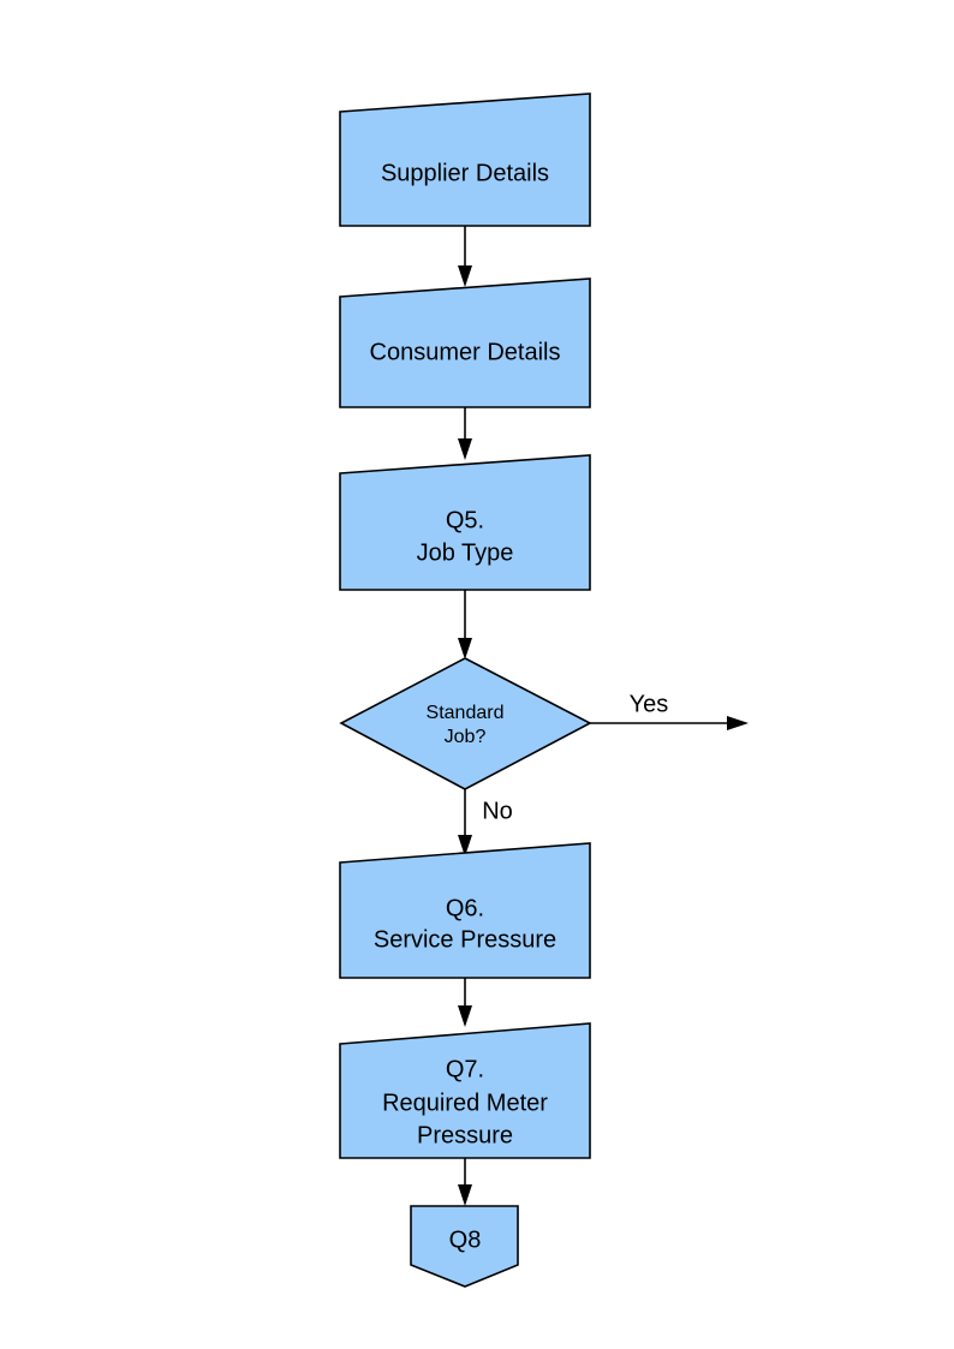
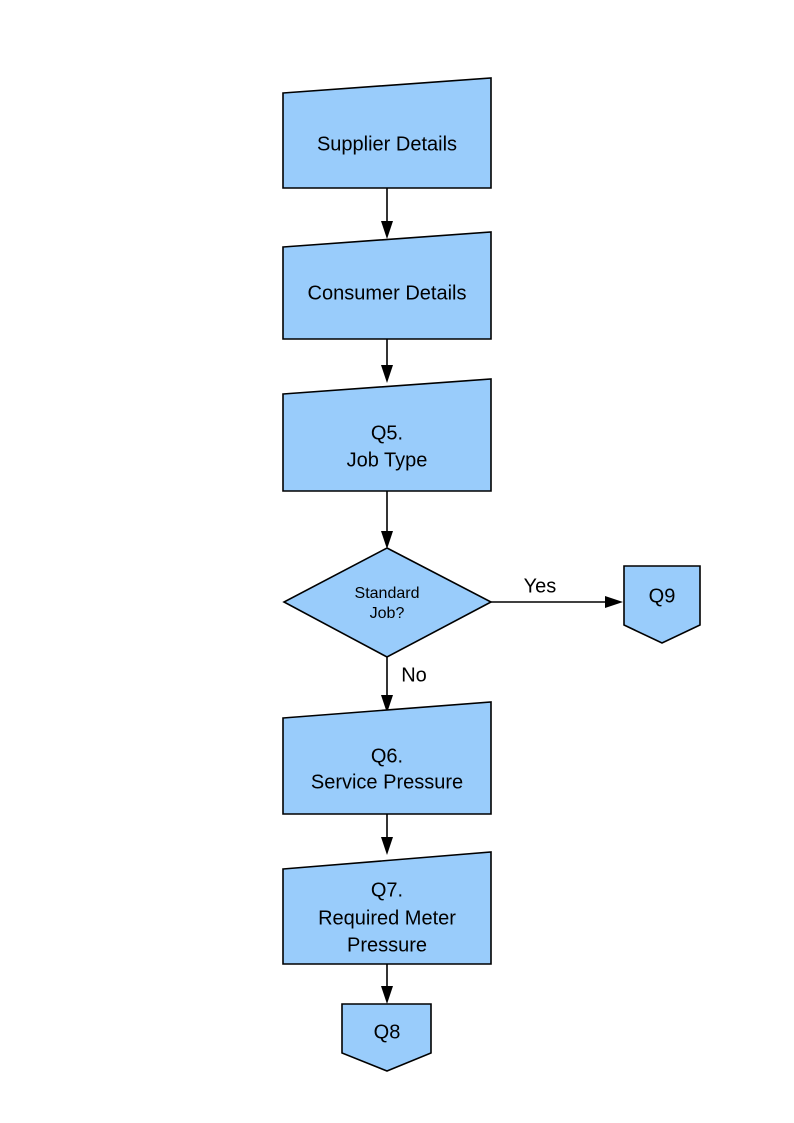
  Supplier Details
  Consumer Details
  Q5.
  Job Type
  Standard
  Job?
+ Q9
  Q6.
  Service Pressure
  Q7.
  Required Meter
  Pressure
  Q8
  Yes
  No
